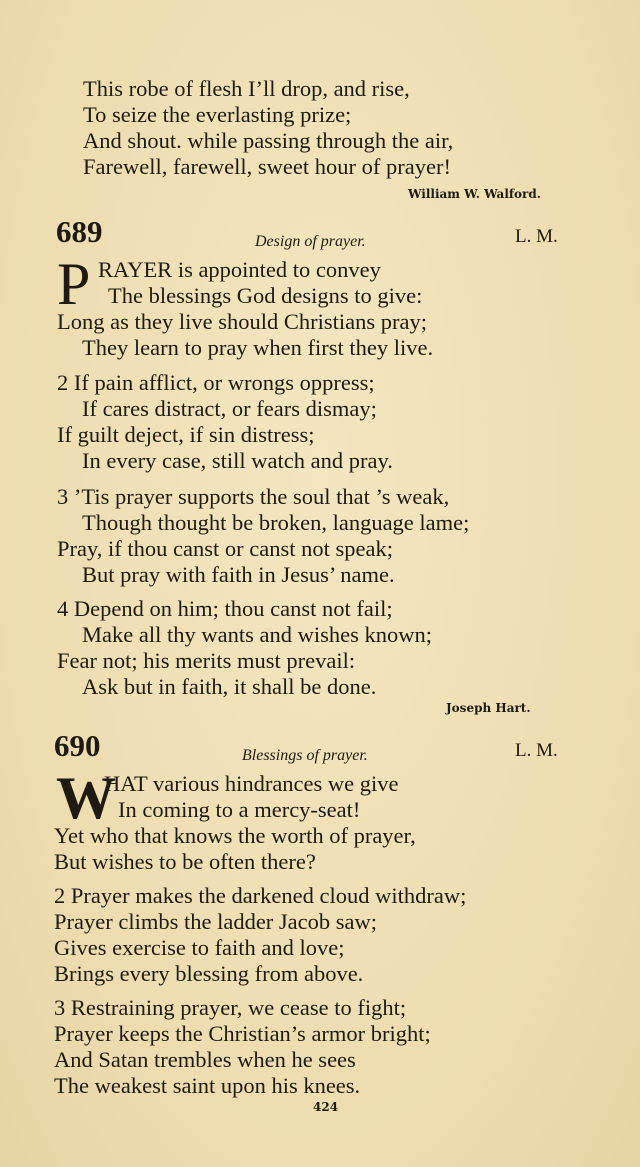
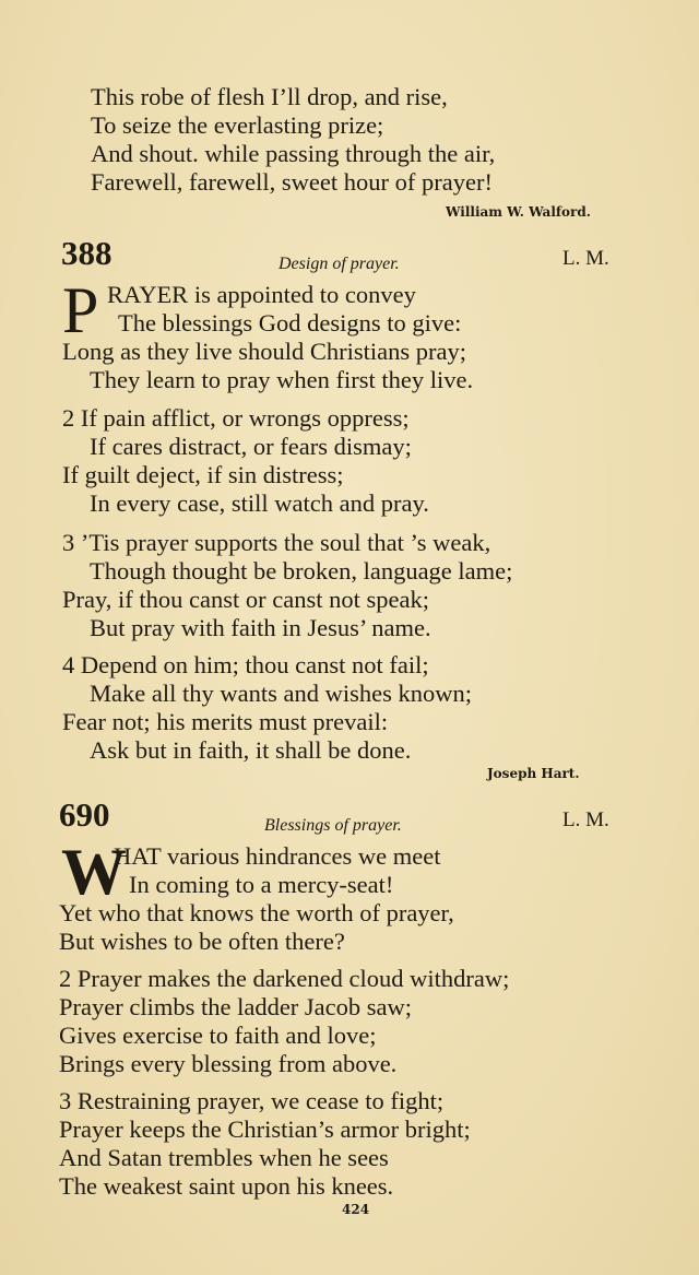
  This robe of flesh I’ll drop, and rise,
  To seize the everlasting prize;
  And shout. while passing through the air,
  Farewell, farewell, sweet hour of prayer!
  William W. Walford.
- 689
+ 388
  Design of prayer.
  L. M.
  P
  RAYER is appointed to convey
  The blessings God designs to give:
  Long as they live should Christians pray;
  They learn to pray when first they live.
  2 If pain afflict, or wrongs oppress;
  If cares distract, or fears dismay;
  If guilt deject, if sin distress;
  In every case, still watch and pray.
  3 ’Tis prayer supports the soul that ’s weak,
  Though thought be broken, language lame;
  Pray, if thou canst or canst not speak;
  But pray with faith in Jesus’ name.
  4 Depend on him; thou canst not fail;
  Make all thy wants and wishes known;
  Fear not; his merits must prevail:
  Ask but in faith, it shall be done.
  Joseph Hart.
  690
  Blessings of prayer.
  L. M.
  W
- HAT various hindrances we give
+ HAT various hindrances we meet
  In coming to a mercy-seat!
  Yet who that knows the worth of prayer,
  But wishes to be often there?
  2 Prayer makes the darkened cloud withdraw;
  Prayer climbs the ladder Jacob saw;
  Gives exercise to faith and love;
  Brings every blessing from above.
  3 Restraining prayer, we cease to fight;
  Prayer keeps the Christian’s armor bright;
  And Satan trembles when he sees
  The weakest saint upon his knees.
  424
